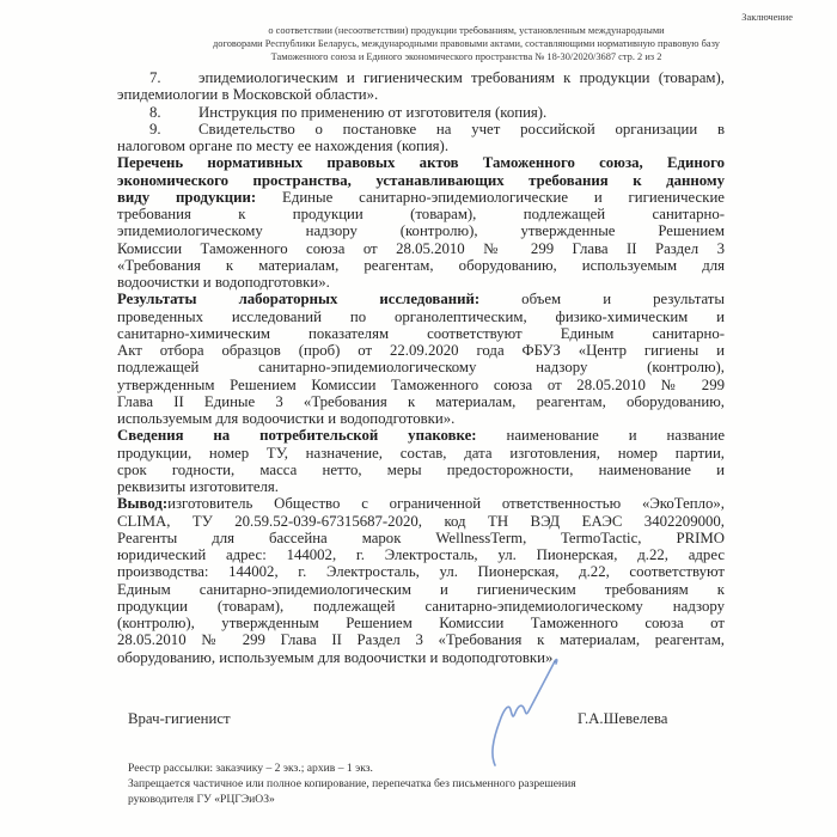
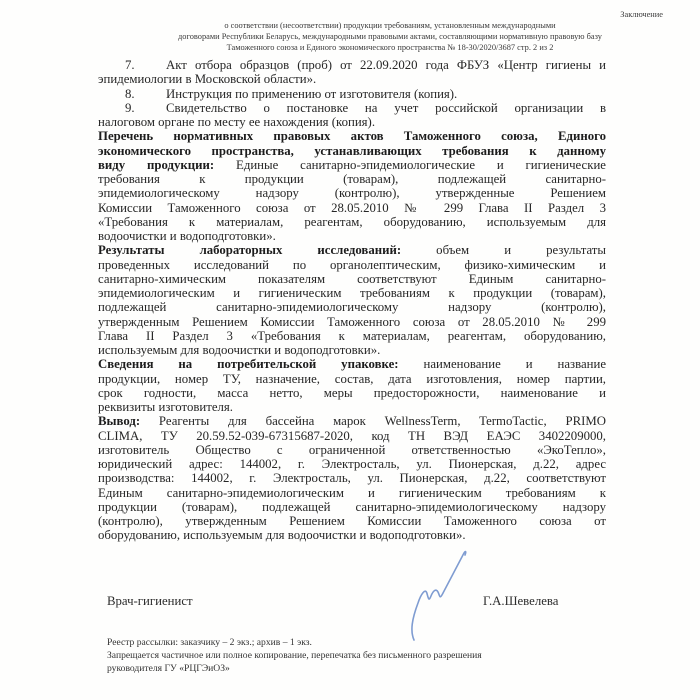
  Заключение
  о соответствии (несоответствии) продукции требованиям, установленным международными
  договорами Республики Беларусь, международными правовыми актами, составляющими нормативную правовую базу
  Таможенного союза и Единого экономического пространства № 18-30/2020/3687 стр. 2 из 2
- 7. эпидемиологическим и гигиеническим требованиям к продукции (товарам),
+ 7. Акт отбора образцов (проб) от 22.09.2020 года ФБУЗ «Центр гигиены и
  эпидемиологии в Московской области».
  8. Инструкция по применению от изготовителя (копия).
  9. Свидетельство о постановке на учет российской организации в
  налоговом органе по месту ее нахождения (копия).
  Перечень нормативных правовых актов Таможенного союза, Единого
  экономического пространства, устанавливающих требования к данному
  виду продукции: Единые санитарно-эпидемиологические и гигиенические
  требования к продукции (товарам), подлежащей санитарно-
  эпидемиологическому надзору (контролю), утвержденные Решением
  Комиссии Таможенного союза от 28.05.2010 № 299 Глава II Раздел 3
  «Требования к материалам, реагентам, оборудованию, используемым для
  водоочистки и водоподготовки».
  Результаты лабораторных исследований: объем и результаты
  проведенных исследований по органолептическим, физико-химическим и
  санитарно-химическим показателям соответствуют Единым санитарно-
- Акт отбора образцов (проб) от 22.09.2020 года ФБУЗ «Центр гигиены и
+ эпидемиологическим и гигиеническим требованиям к продукции (товарам),
  подлежащей санитарно-эпидемиологическому надзору (контролю),
  утвержденным Решением Комиссии Таможенного союза от 28.05.2010 № 299
- Глава II Единые 3 «Требования к материалам, реагентам, оборудованию,
+ Глава II Раздел 3 «Требования к материалам, реагентам, оборудованию,
  используемым для водоочистки и водоподготовки».
  Сведения на потребительской упаковке: наименование и название
  продукции, номер ТУ, назначение, состав, дата изготовления, номер партии,
  срок годности, масса нетто, меры предосторожности, наименование и
  реквизиты изготовителя.
- Вывод:изготовитель Общество с ограниченной ответственностью «ЭкоТепло»,
+ Вывод: Реагенты для бассейна марок WellnessTerm, TermoTactic, PRIMO
  CLIMA, ТУ 20.59.52-039-67315687-2020, код ТН ВЭД ЕАЭС 3402209000,
- Реагенты для бассейна марок WellnessTerm, TermoTactic, PRIMO
+ изготовитель Общество с ограниченной ответственностью «ЭкоТепло»,
  юридический адрес: 144002, г. Электросталь, ул. Пионерская, д.22, адрес
  производства: 144002, г. Электросталь, ул. Пионерская, д.22, соответствуют
  Единым санитарно-эпидемиологическим и гигиеническим требованиям к
  продукции (товарам), подлежащей санитарно-эпидемиологическому надзору
  (контролю), утвержденным Решением Комиссии Таможенного союза от
- 28.05.2010 № 299 Глава II Раздел 3 «Требования к материалам, реагентам,
  оборудованию, используемым для водоочистки и водоподготовки».
  Врач-гигиенист
  Г.А.Шевелева
  Реестр рассылки: заказчику – 2 экз.; архив – 1 экз.
  Запрещается частичное или полное копирование, перепечатка без письменного разрешения
  руководителя ГУ «РЦГЭиОЗ»
